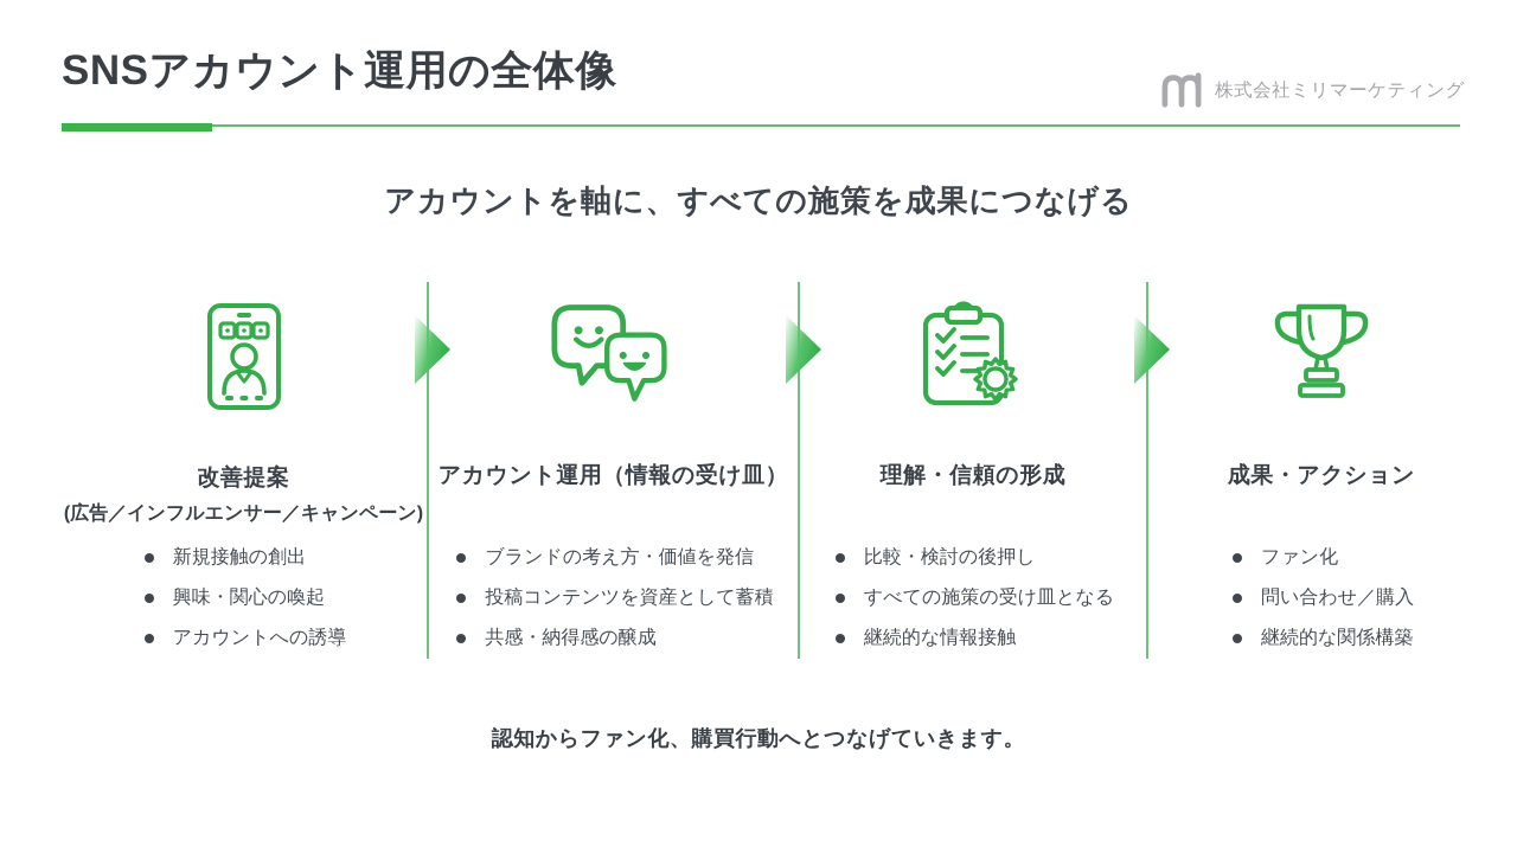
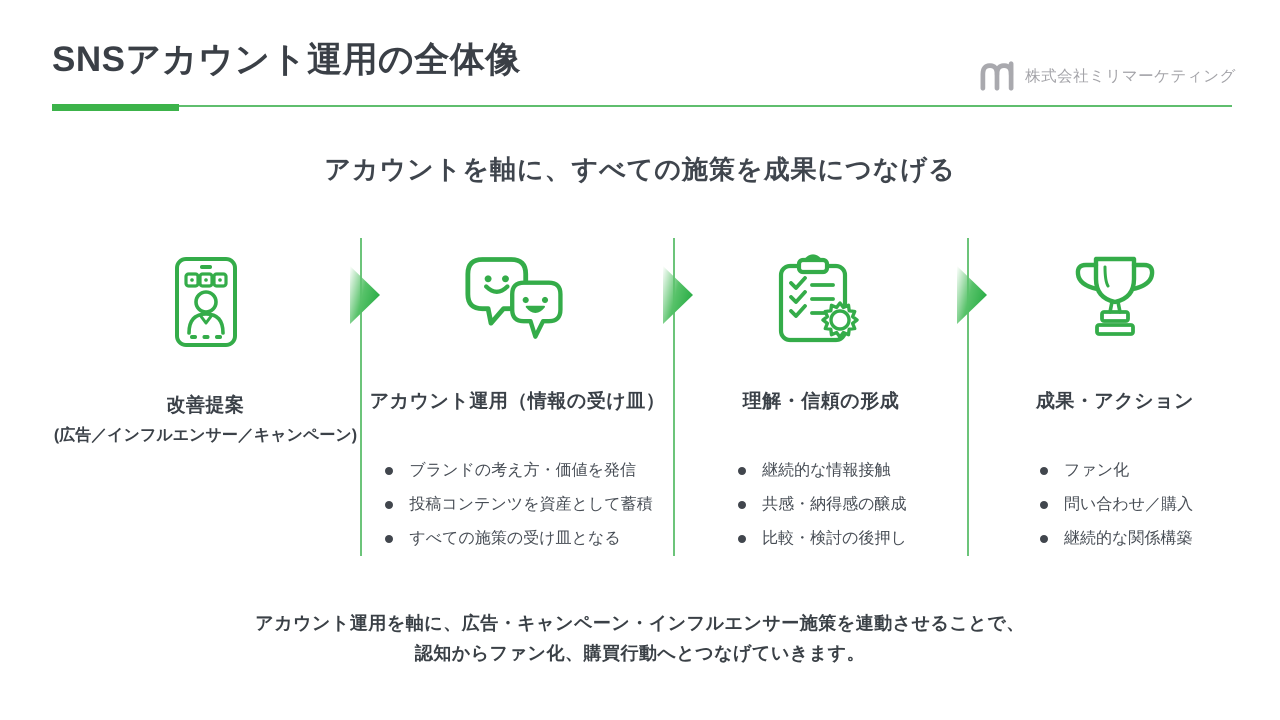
  SNSアカウント運用の全体像
  株式会社ミリマーケティング
  アカウントを軸に、すべての施策を成果につなげる
  改善提案
  (広告／インフルエンサー／キャンペーン)
- 新規接触の創出
- 興味・関心の喚起
- アカウントへの誘導
  アカウント運用（情報の受け皿）
  ブランドの考え方・価値を発信
  投稿コンテンツを資産として蓄積
- 共感・納得感の醸成
+ すべての施策の受け皿となる
  理解・信頼の形成
- 比較・検討の後押し
+ 継続的な情報接触
- すべての施策の受け皿となる
+ 共感・納得感の醸成
- 継続的な情報接触
+ 比較・検討の後押し
  成果・アクション
  ファン化
  問い合わせ／購入
  継続的な関係構築
+ アカウント運用を軸に、広告・キャンペーン・インフルエンサー施策を連動させることで、
  認知からファン化、購買行動へとつなげていきます。
